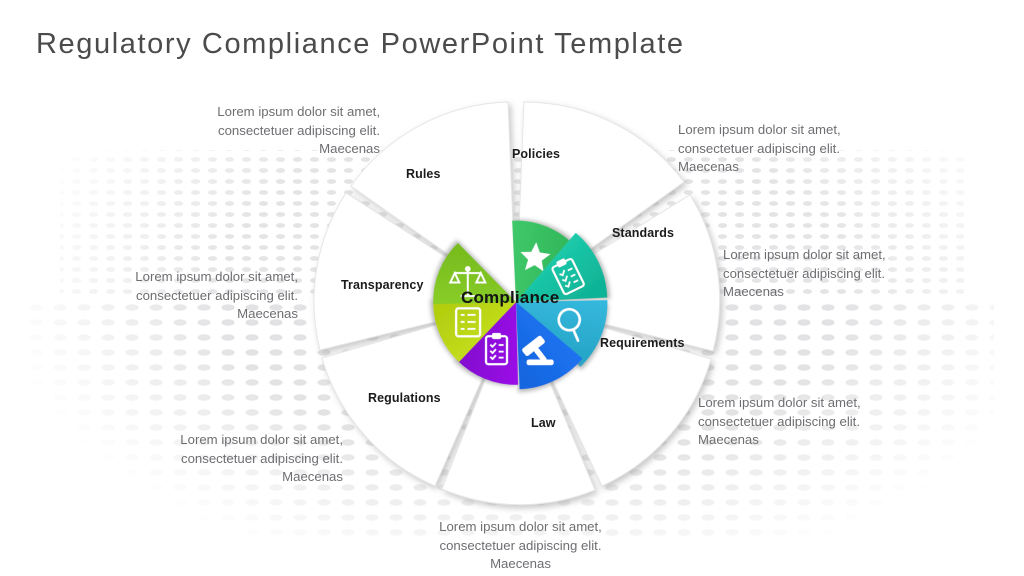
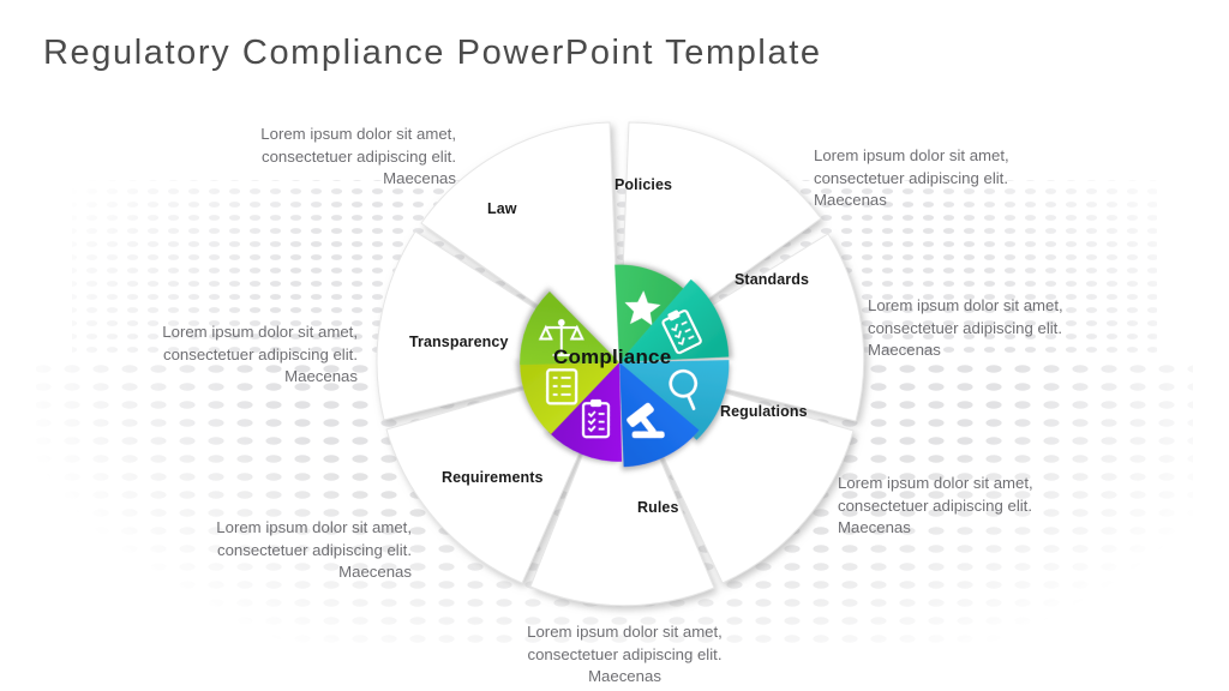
  Regulatory Compliance PowerPoint Template
  Policies
  Standards
- Requirements
+ Regulations
- Law
+ Rules
- Regulations
+ Requirements
  Transparency
- Rules
+ Law
  Compliance
  Lorem ipsum dolor sit amet,
  consectetuer adipiscing elit.
  Maecenas
  Lorem ipsum dolor sit amet,
  consectetuer adipiscing elit.
  Maecenas
  Lorem ipsum dolor sit amet,
  consectetuer adipiscing elit.
  Maecenas
  Lorem ipsum dolor sit amet,
  consectetuer adipiscing elit.
  Maecenas
  Lorem ipsum dolor sit amet,
  consectetuer adipiscing elit.
  Maecenas
  Lorem ipsum dolor sit amet,
  consectetuer adipiscing elit.
  Maecenas
  Lorem ipsum dolor sit amet,
  consectetuer adipiscing elit.
  Maecenas
